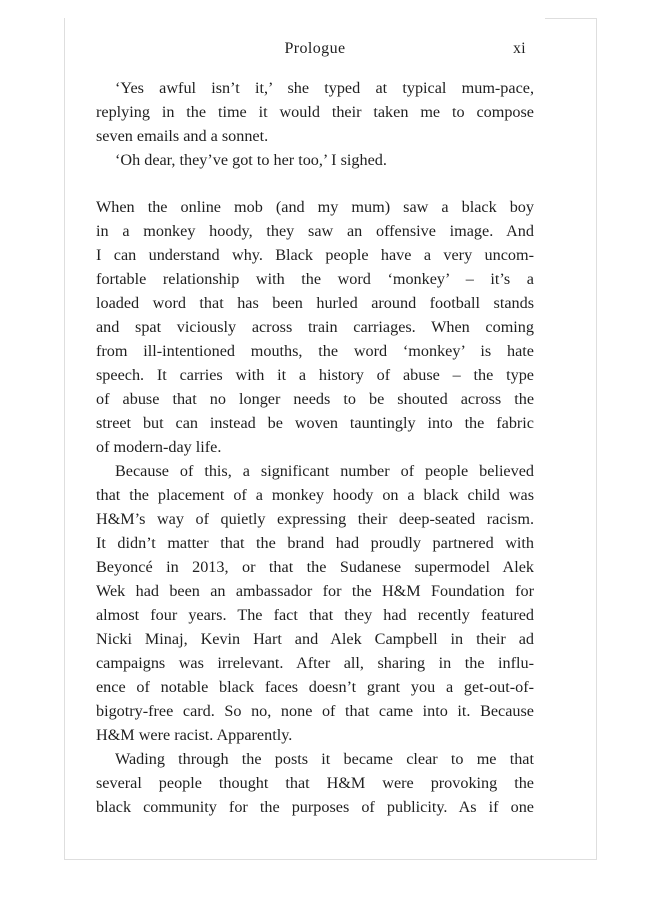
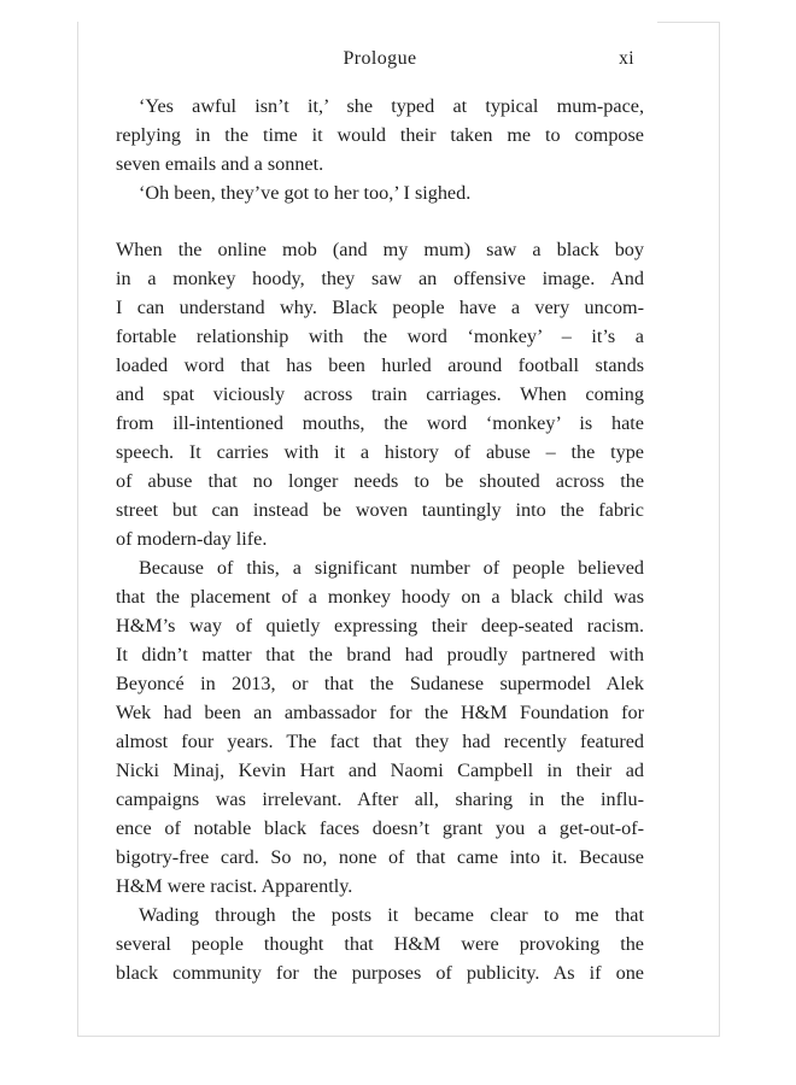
  Prologue
  xi
  ‘Yes awful isn’t it,’ she typed at typical mum-pace,
  replying in the time it would their taken me to compose
  seven emails and a sonnet.
- ‘Oh dear, they’ve got to her too,’ I sighed.
+ ‘Oh been, they’ve got to her too,’ I sighed.
  When the online mob (and my mum) saw a black boy
  in a monkey hoody, they saw an offensive image. And
  I can understand why. Black people have a very uncom-
  fortable relationship with the word ‘monkey’ – it’s a
  loaded word that has been hurled around football stands
  and spat viciously across train carriages. When coming
  from ill-intentioned mouths, the word ‘monkey’ is hate
  speech. It carries with it a history of abuse – the type
  of abuse that no longer needs to be shouted across the
  street but can instead be woven tauntingly into the fabric
  of modern-day life.
  Because of this, a significant number of people believed
  that the placement of a monkey hoody on a black child was
  H&M’s way of quietly expressing their deep-seated racism.
  It didn’t matter that the brand had proudly partnered with
  Beyoncé in 2013, or that the Sudanese supermodel Alek
  Wek had been an ambassador for the H&M Foundation for
  almost four years. The fact that they had recently featured
- Nicki Minaj, Kevin Hart and Alek Campbell in their ad
+ Nicki Minaj, Kevin Hart and Naomi Campbell in their ad
  campaigns was irrelevant. After all, sharing in the influ-
  ence of notable black faces doesn’t grant you a get-out-of-
  bigotry-free card. So no, none of that came into it. Because
  H&M were racist. Apparently.
  Wading through the posts it became clear to me that
  several people thought that H&M were provoking the
  black community for the purposes of publicity. As if one
